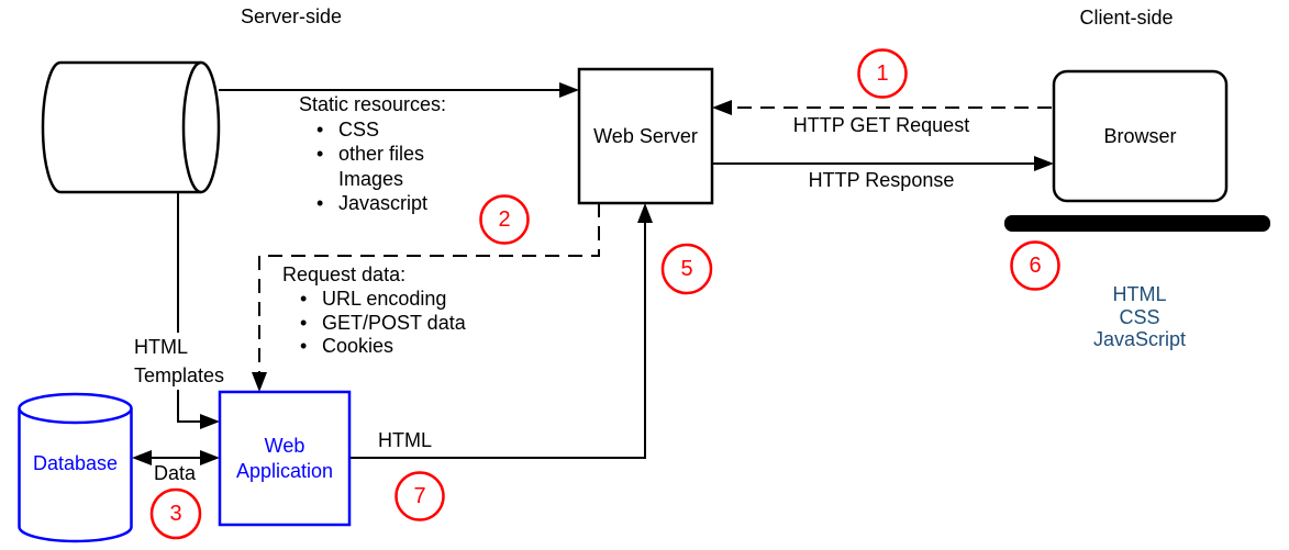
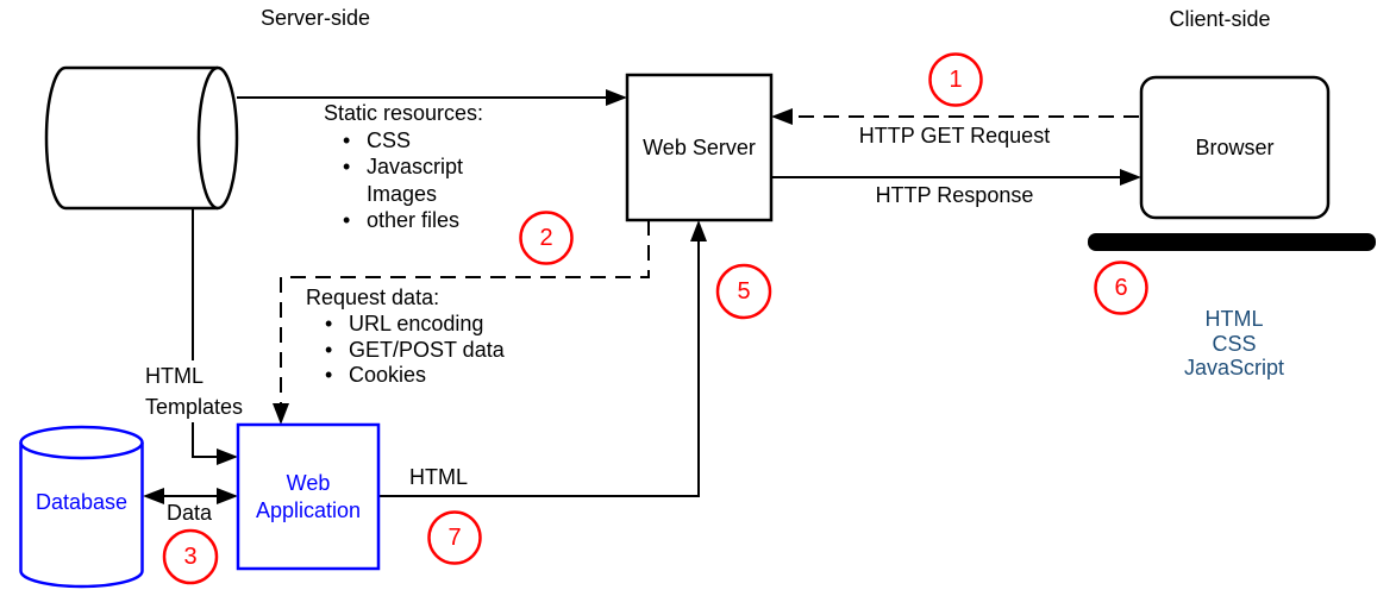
  Server-side
  Client-side
  Web Server
  Browser
  Database
  Web
  Application
  Static resources:
  CSS
- other files
+ Javascript
  Images
- Javascript
+ other files
  Request data:
  URL encoding
  GET/POST data
  Cookies
  HTTP GET Request
  HTTP Response
  HTML
  Templates
  Data
  HTML
  HTML
  CSS
  JavaScript
  1
  2
  3
  7
  5
  6
